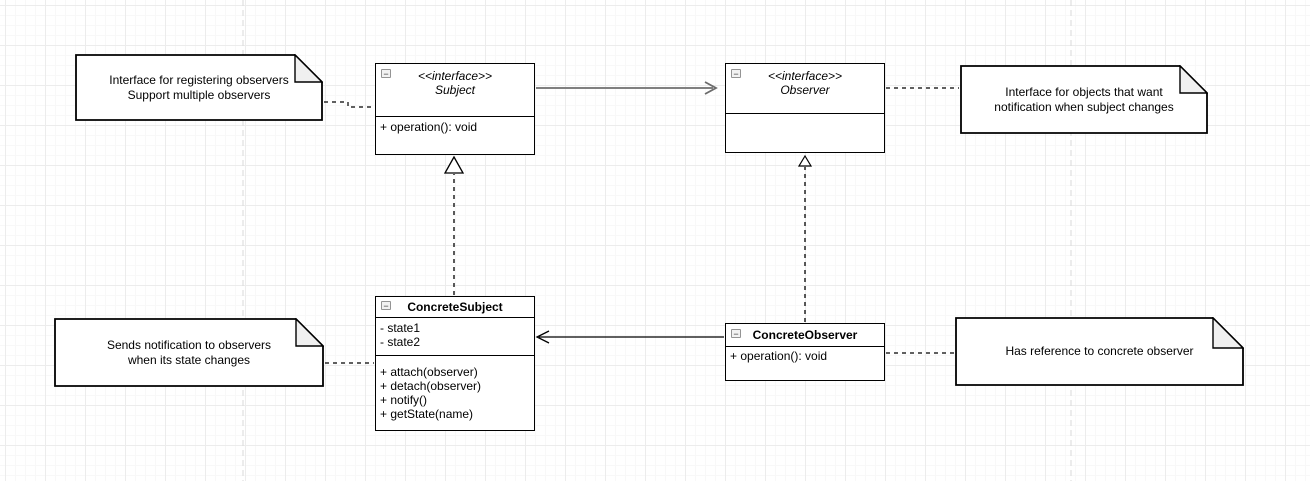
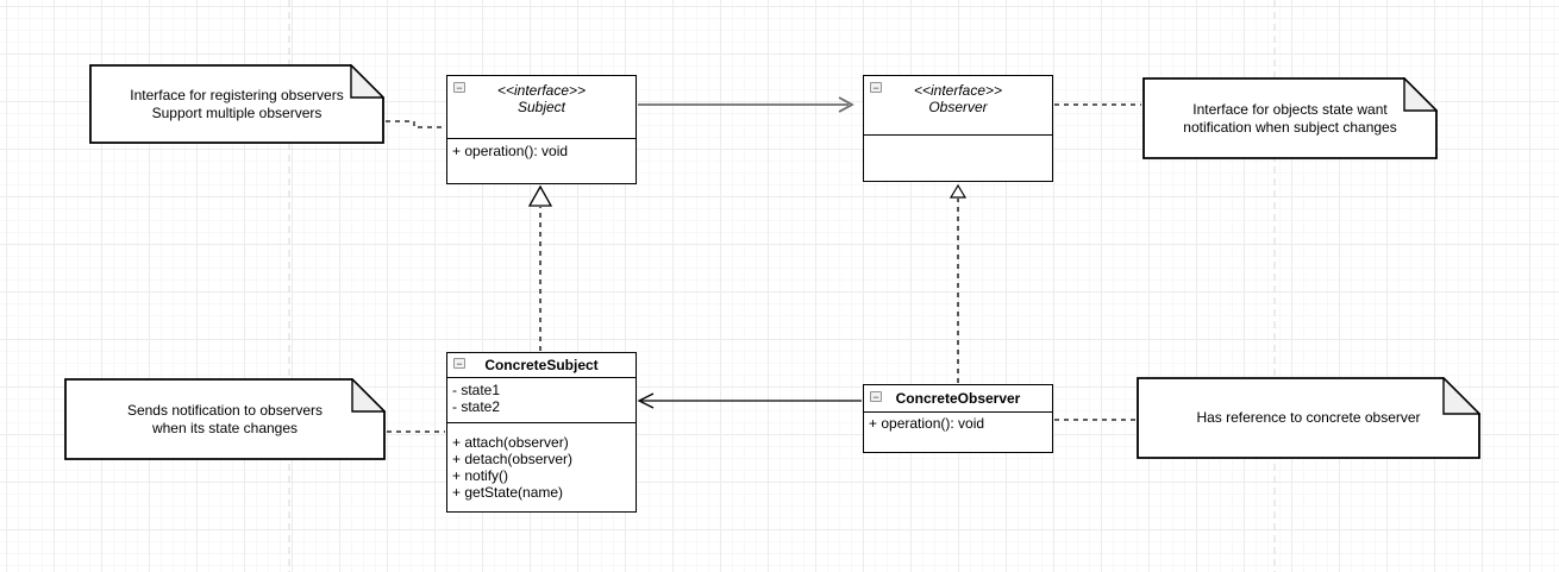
  −
  <<interface>>
  Subject
  + operation(): void
  −
  <<interface>>
  Observer
  −
  ConcreteSubject
  - state1
  - state2
  + attach(observer)
  + detach(observer)
  + notify()
  + getState(name)
  −
  ConcreteObserver
  + operation(): void
  Interface for registering observers
  Support multiple observers
- Interface for objects that want
+ Interface for objects state want
  notification when subject changes
  Sends notification to observers
  when its state changes
  Has reference to concrete observer
